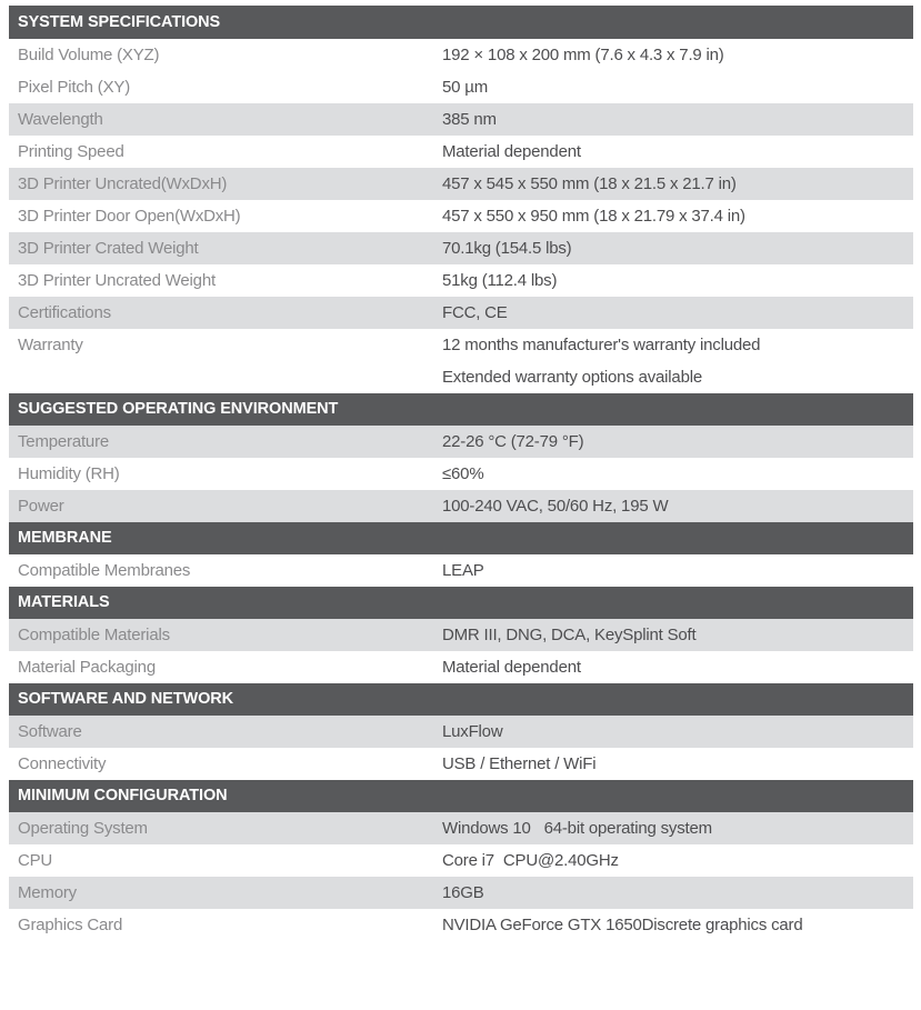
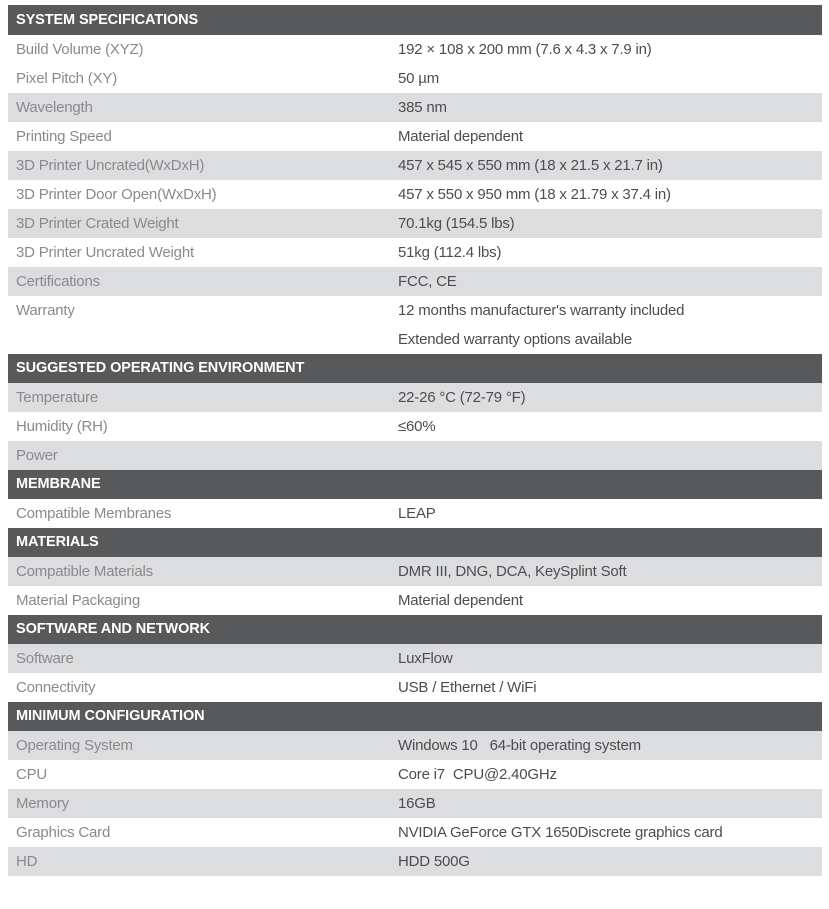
  SYSTEM SPECIFICATIONS
  Build Volume (XYZ)
  192 × 108 x 200 mm (7.6 x 4.3 x 7.9 in)
  Pixel Pitch (XY)
  50 µm
  Wavelength
  385 nm
  Printing Speed
  Material dependent
  3D Printer Uncrated(WxDxH)
  457 x 545 x 550 mm (18 x 21.5 x 21.7 in)
  3D Printer Door Open(WxDxH)
  457 x 550 x 950 mm (18 x 21.79 x 37.4 in)
  3D Printer Crated Weight
  70.1kg (154.5 lbs)
  3D Printer Uncrated Weight
  51kg (112.4 lbs)
  Certifications
  FCC, CE
  Warranty
  12 months manufacturer's warranty included
  Extended warranty options available
  SUGGESTED OPERATING ENVIRONMENT
  Temperature
  22-26 °C (72-79 °F)
  Humidity (RH)
  ≤60%
  Power
- 100-240 VAC, 50/60 Hz, 195 W
  MEMBRANE
  Compatible Membranes
  LEAP
  MATERIALS
  Compatible Materials
  DMR III, DNG, DCA, KeySplint Soft
  Material Packaging
  Material dependent
  SOFTWARE AND NETWORK
  Software
  LuxFlow
  Connectivity
  USB / Ethernet / WiFi
  MINIMUM CONFIGURATION
  Operating System
  Windows 10 64-bit operating system
  CPU
  Core i7 CPU@2.40GHz
  Memory
  16GB
  Graphics Card
  NVIDIA GeForce GTX 1650Discrete graphics card
+ HD
+ HDD 500G
